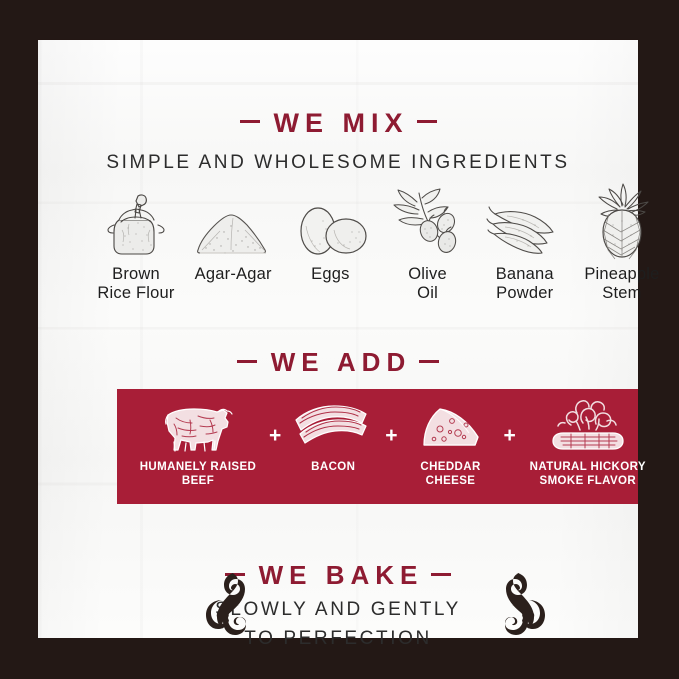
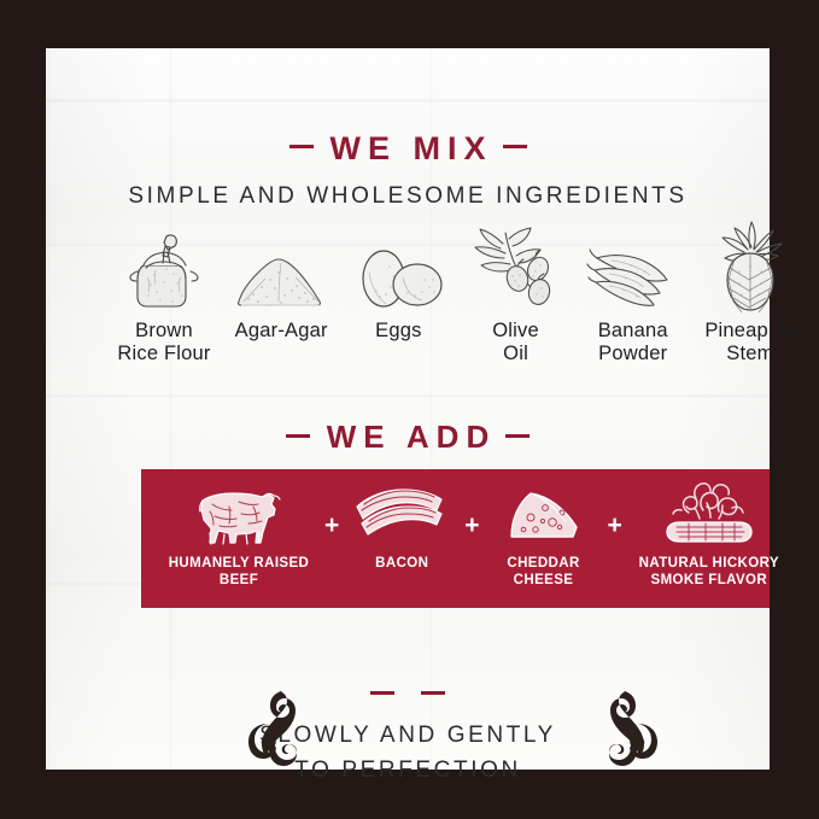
  WE MIX
  SIMPLE AND WHOLESOME INGREDIENTS
  Brown
  Rice Flour
  Agar-Agar
  Eggs
  Olive
  Oil
  Banana
  Powder
  Pineapple
  Stem
  WE ADD
  HUMANELY RAISED
  BEEF
  +
  BACON
  +
  CHEDDAR
  CHEESE
  +
  NATURAL HICKORY
  SMOKE FLAVOR
- WE BAKE
  LOWLY AND GENTLY
  TO PERFECTION
